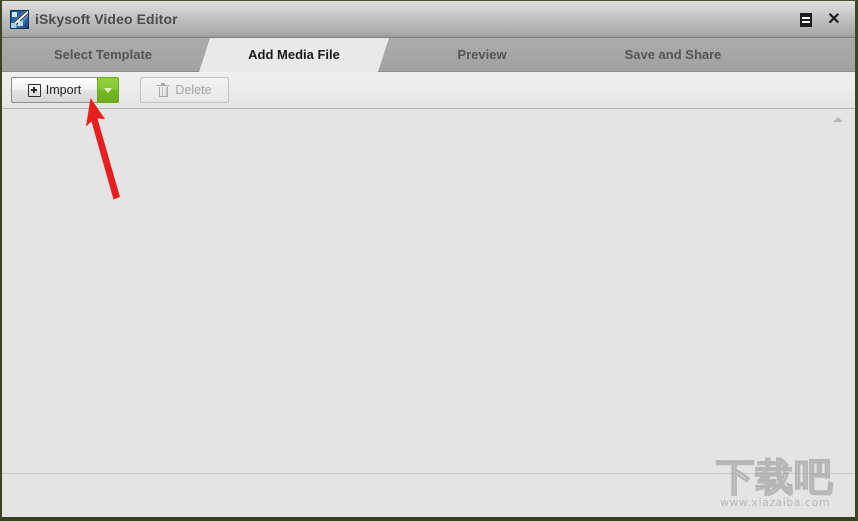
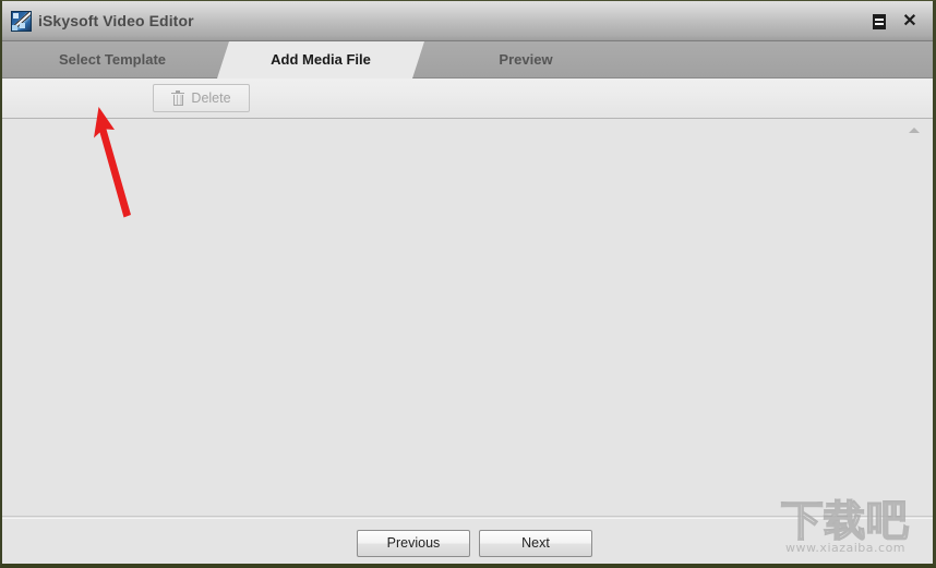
  iSkysoft Video Editor
  ✕
  Select Template
  Add Media File
  Preview
- Save and Share
- Import
  Delete
+ Previous
+ Next
  下载吧
  www.xiazaiba.com
